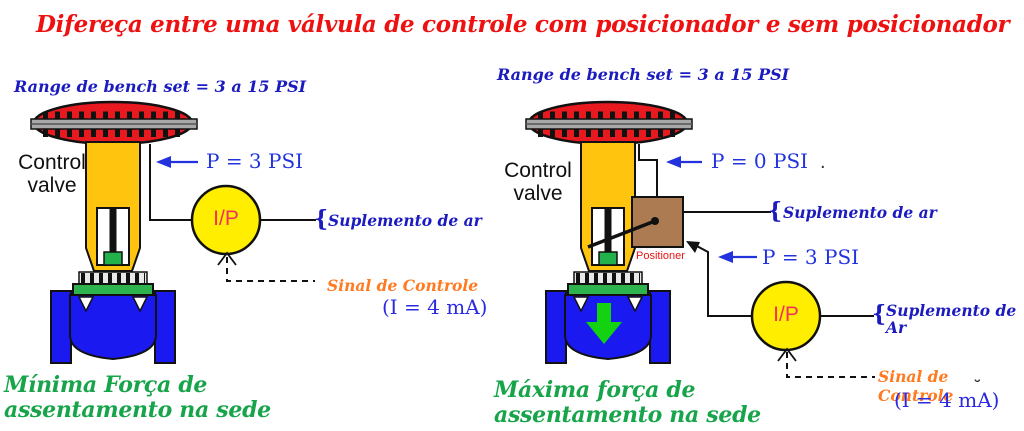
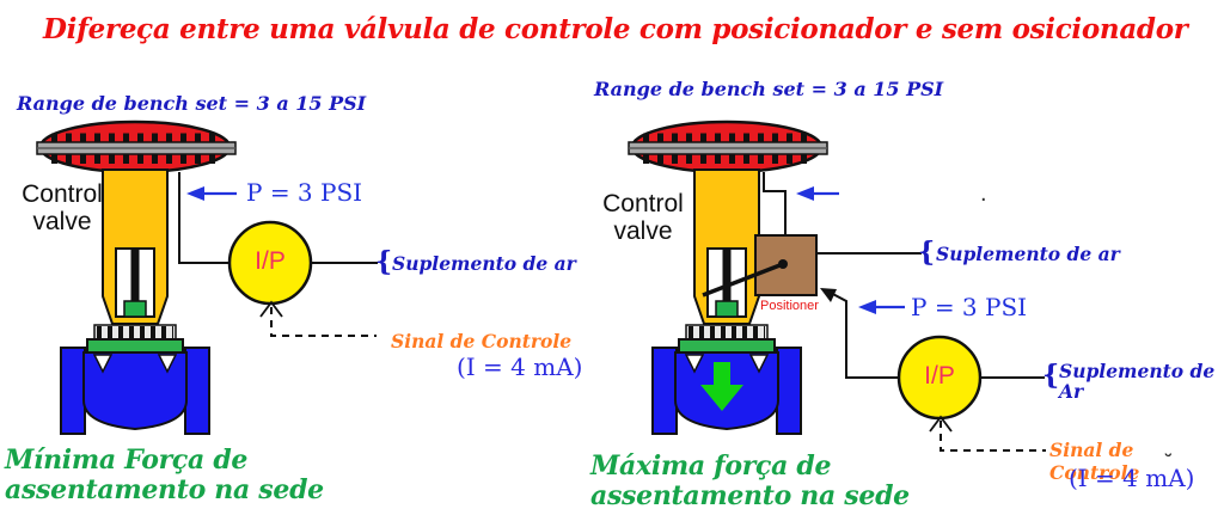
- Difereça entre uma válvula de controle com posicionador e sem posicionador
+ Difereça entre uma válvula de controle com posicionador e sem osicionador
  Range de bench set = 3 a 15 PSI
  Control
  valve
  P = 3 PSI
  I/P
  {
  Suplemento de ar
  Sinal de Controle
  (I = 4 mA)
  Mínima Força de
  assentamento na sede
  Range de bench set = 3 a 15 PSI
  Control
  valve
- P = 0 PSI
  .
  Positioner
  {
  Suplemento de ar
  P = 3 PSI
  I/P
  {
  Suplemento de
  Ar
  Sinal de Controle
  ˘
  (I = 4 mA)
  Máxima força de
  assentamento na sede
